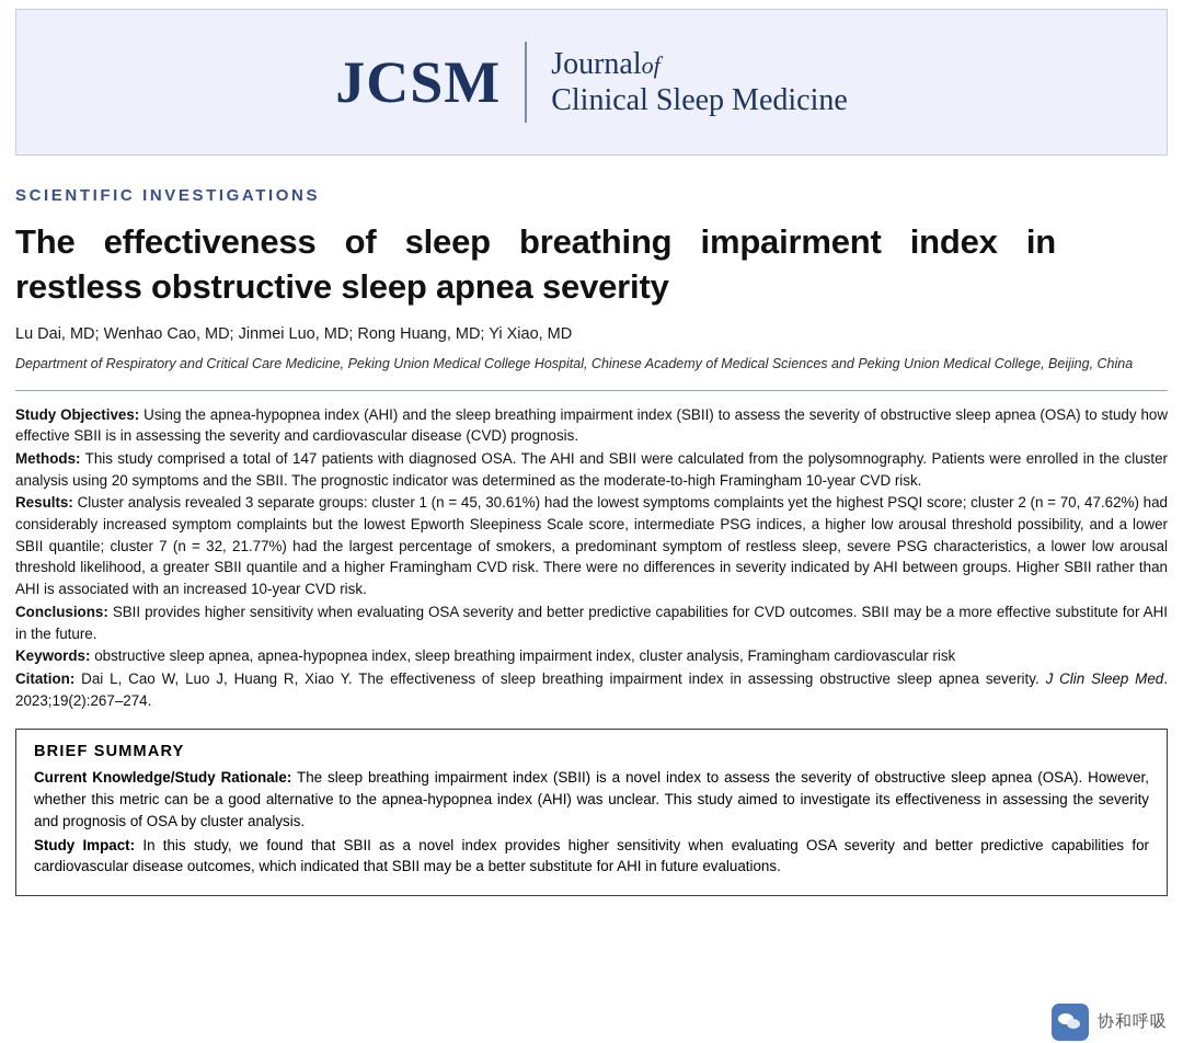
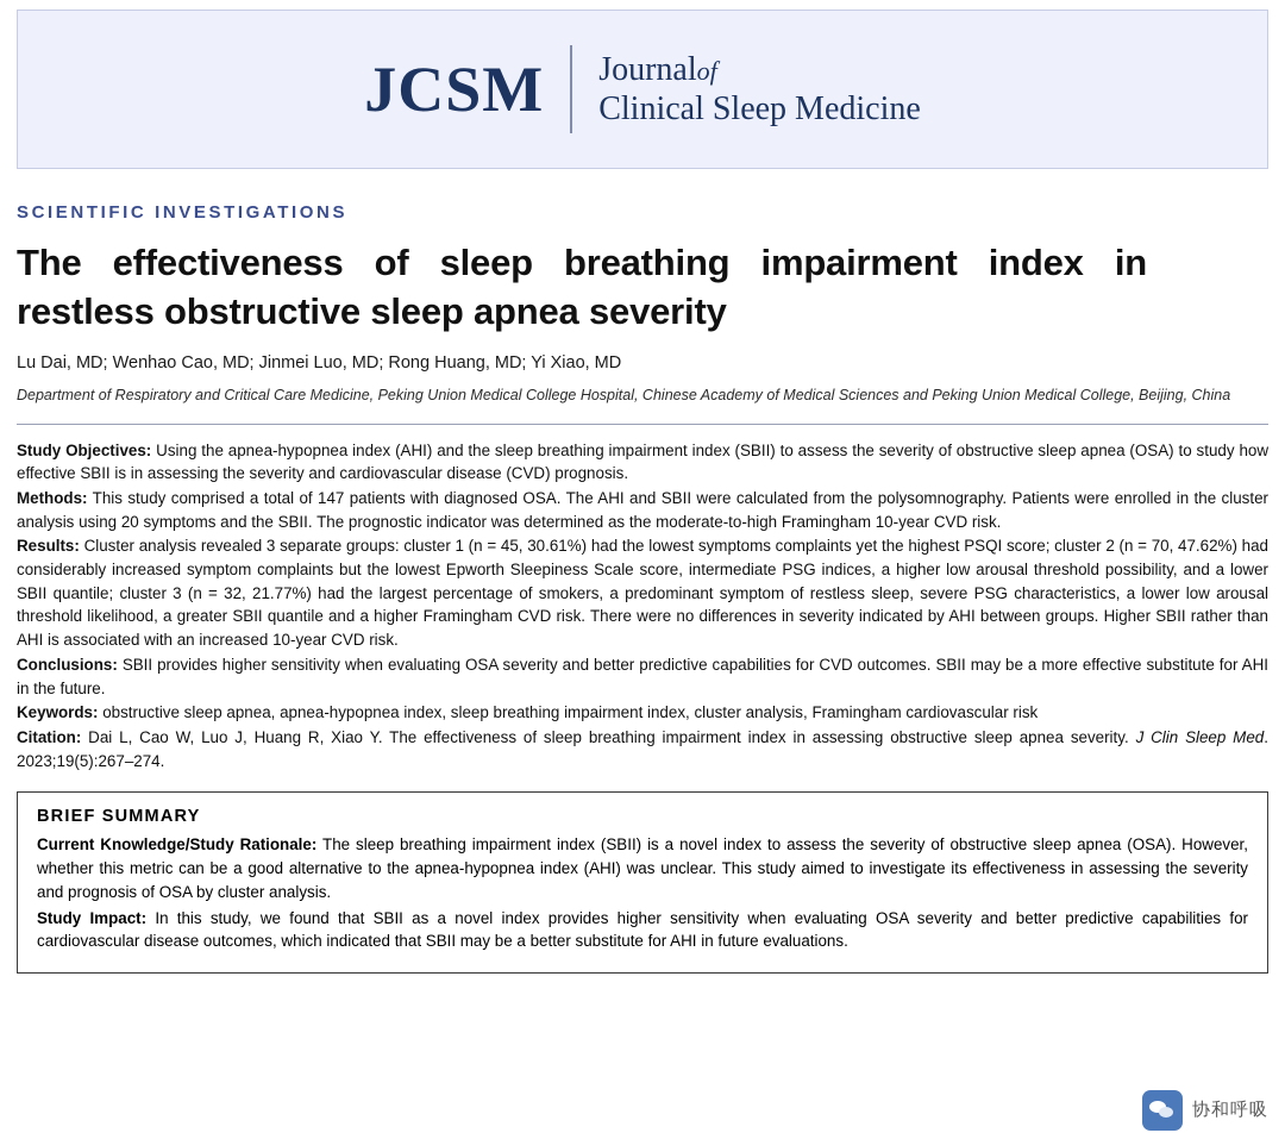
  JCSM
  Journalof
  Clinical Sleep Medicine
  SCIENTIFIC INVESTIGATIONS
  The effectiveness of sleep breathing impairment index in restless obstructive sleep apnea severity
  Lu Dai, MD; Wenhao Cao, MD; Jinmei Luo, MD; Rong Huang, MD; Yi Xiao, MD
  Department of Respiratory and Critical Care Medicine, Peking Union Medical College Hospital, Chinese Academy of Medical Sciences and Peking Union Medical College, Beijing, China
  Study Objectives: Using the apnea-hypopnea index (AHI) and the sleep breathing impairment index (SBII) to assess the severity of obstructive sleep apnea (OSA) to study how effective SBII is in assessing the severity and cardiovascular disease (CVD) prognosis.
  Methods: This study comprised a total of 147 patients with diagnosed OSA. The AHI and SBII were calculated from the polysomnography. Patients were enrolled in the cluster analysis using 20 symptoms and the SBII. The prognostic indicator was determined as the moderate-to-high Framingham 10-year CVD risk.
- Results: Cluster analysis revealed 3 separate groups: cluster 1 (n = 45, 30.61%) had the lowest symptoms complaints yet the highest PSQI score; cluster 2 (n = 70, 47.62%) had considerably increased symptom complaints but the lowest Epworth Sleepiness Scale score, intermediate PSG indices, a higher low arousal threshold possibility, and a lower SBII quantile; cluster 7 (n = 32, 21.77%) had the largest percentage of smokers, a predominant symptom of restless sleep, severe PSG characteristics, a lower low arousal threshold likelihood, a greater SBII quantile and a higher Framingham CVD risk. There were no differences in severity indicated by AHI between groups. Higher SBII rather than AHI is associated with an increased 10-year CVD risk.
+ Results: Cluster analysis revealed 3 separate groups: cluster 1 (n = 45, 30.61%) had the lowest symptoms complaints yet the highest PSQI score; cluster 2 (n = 70, 47.62%) had considerably increased symptom complaints but the lowest Epworth Sleepiness Scale score, intermediate PSG indices, a higher low arousal threshold possibility, and a lower SBII quantile; cluster 3 (n = 32, 21.77%) had the largest percentage of smokers, a predominant symptom of restless sleep, severe PSG characteristics, a lower low arousal threshold likelihood, a greater SBII quantile and a higher Framingham CVD risk. There were no differences in severity indicated by AHI between groups. Higher SBII rather than AHI is associated with an increased 10-year CVD risk.
  Conclusions: SBII provides higher sensitivity when evaluating OSA severity and better predictive capabilities for CVD outcomes. SBII may be a more effective substitute for AHI in the future.
  Keywords: obstructive sleep apnea, apnea-hypopnea index, sleep breathing impairment index, cluster analysis, Framingham cardiovascular risk
- Citation: Dai L, Cao W, Luo J, Huang R, Xiao Y. The effectiveness of sleep breathing impairment index in assessing obstructive sleep apnea severity. J Clin Sleep Med. 2023;19(2):267–274.
+ Citation: Dai L, Cao W, Luo J, Huang R, Xiao Y. The effectiveness of sleep breathing impairment index in assessing obstructive sleep apnea severity. J Clin Sleep Med. 2023;19(5):267–274.
  BRIEF SUMMARY
  Current Knowledge/Study Rationale: The sleep breathing impairment index (SBII) is a novel index to assess the severity of obstructive sleep apnea (OSA). However, whether this metric can be a good alternative to the apnea-hypopnea index (AHI) was unclear. This study aimed to investigate its effectiveness in assessing the severity and prognosis of OSA by cluster analysis.
  Study Impact: In this study, we found that SBII as a novel index provides higher sensitivity when evaluating OSA severity and better predictive capabilities for cardiovascular disease outcomes, which indicated that SBII may be a better substitute for AHI in future evaluations.
  协和呼吸
